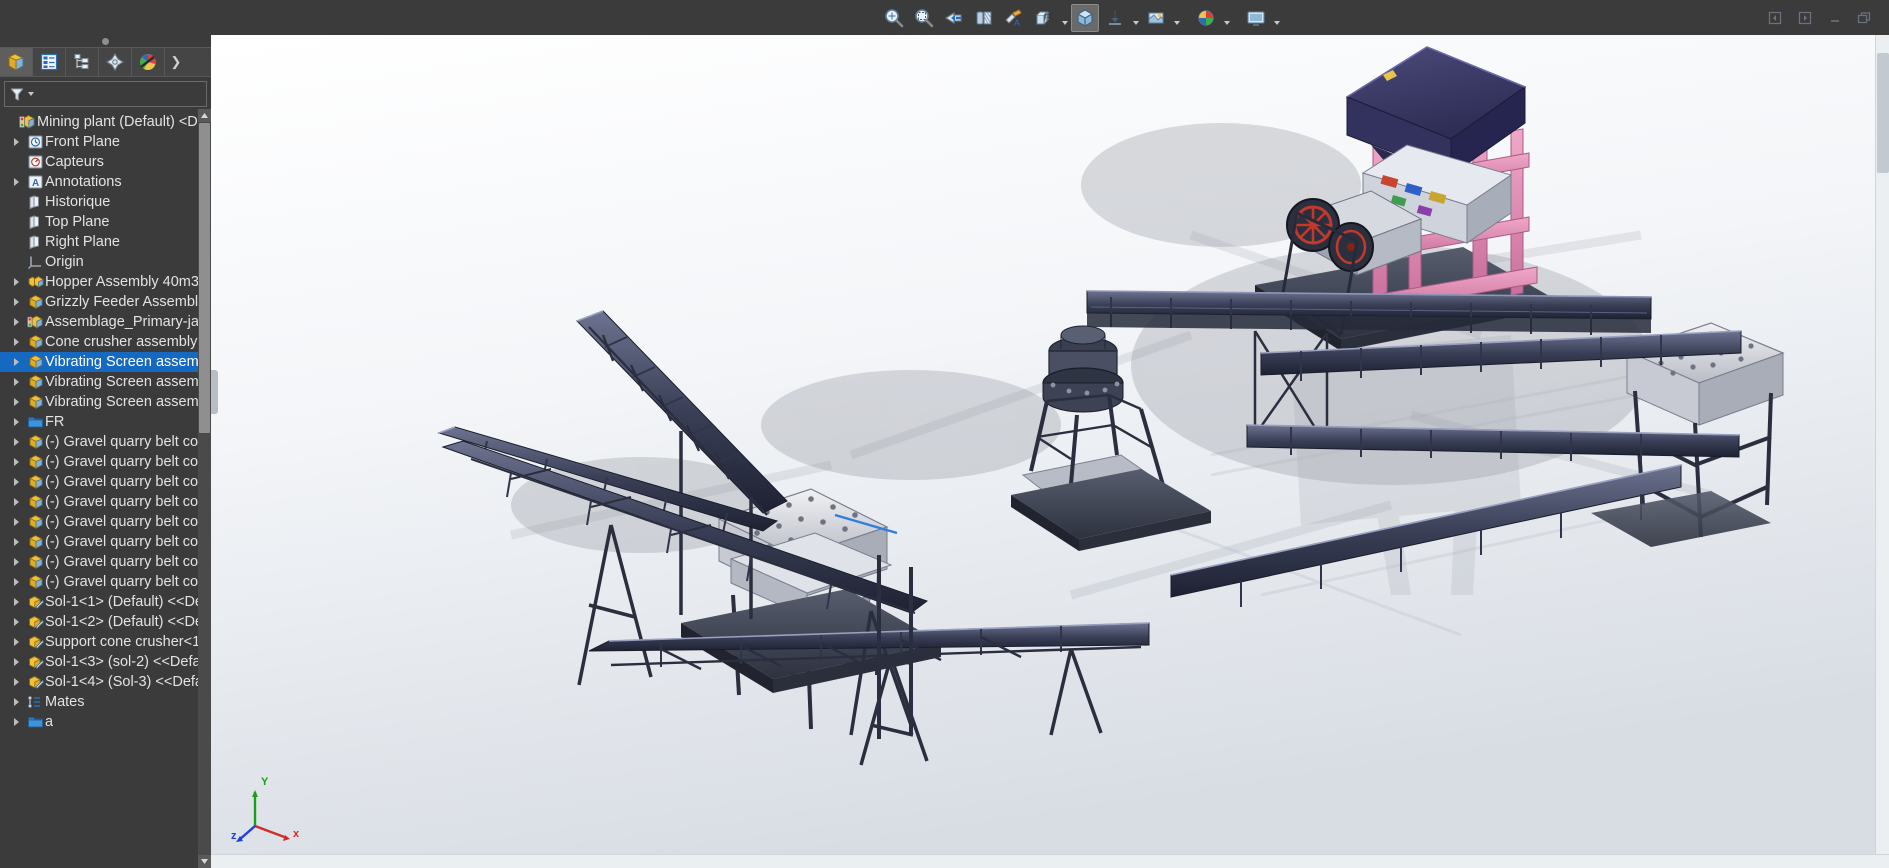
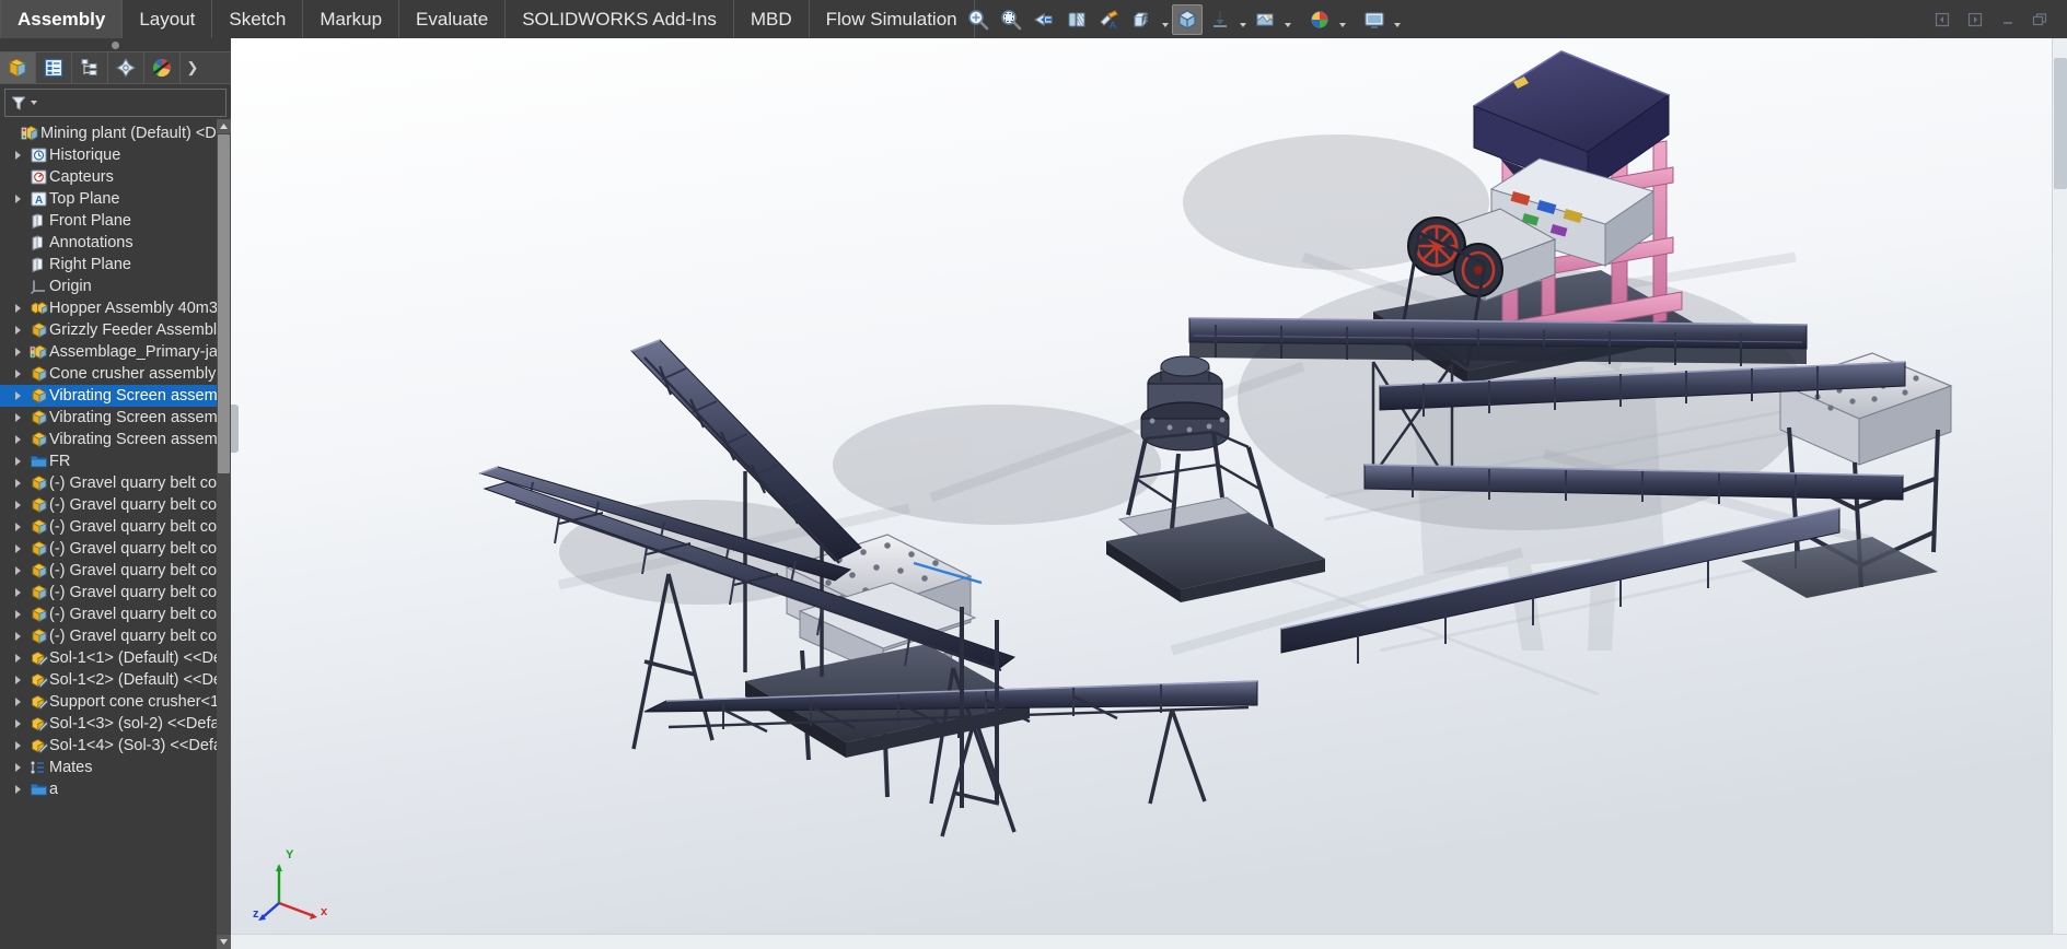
+ Assembly
+ Layout
+ Sketch
+ Markup
+ Evaluate
+ SOLIDWORKS Add-Ins
+ MBD
+ Flow Simulation
  A
  ❯
  Mining plant (Default) <D
- Front Plane
+ Historique
  Capteurs
  A
- Annotations
+ Top Plane
- Historique
+ Front Plane
- Top Plane
+ Annotations
  Right Plane
  Origin
  Hopper Assembly 40m3
  Grizzly Feeder Assembl
  Assemblage_Primary-ja
  Cone crusher assembly
  Vibrating Screen assem
  Vibrating Screen assem
  Vibrating Screen assem
  FR
  (-) Gravel quarry belt co
  (-) Gravel quarry belt co
  (-) Gravel quarry belt co
  (-) Gravel quarry belt co
  (-) Gravel quarry belt co
  (-) Gravel quarry belt co
  (-) Gravel quarry belt co
  (-) Gravel quarry belt co
  Sol-1<1> (Default) <<D
  Sol-1<2> (Default) <<D
  Support cone crusher<1
  Sol-1<3> (sol-2) <<Defa
  Sol-1<4> (Sol-3) <<Def
  Mates
  a
  Y
  x
  z
